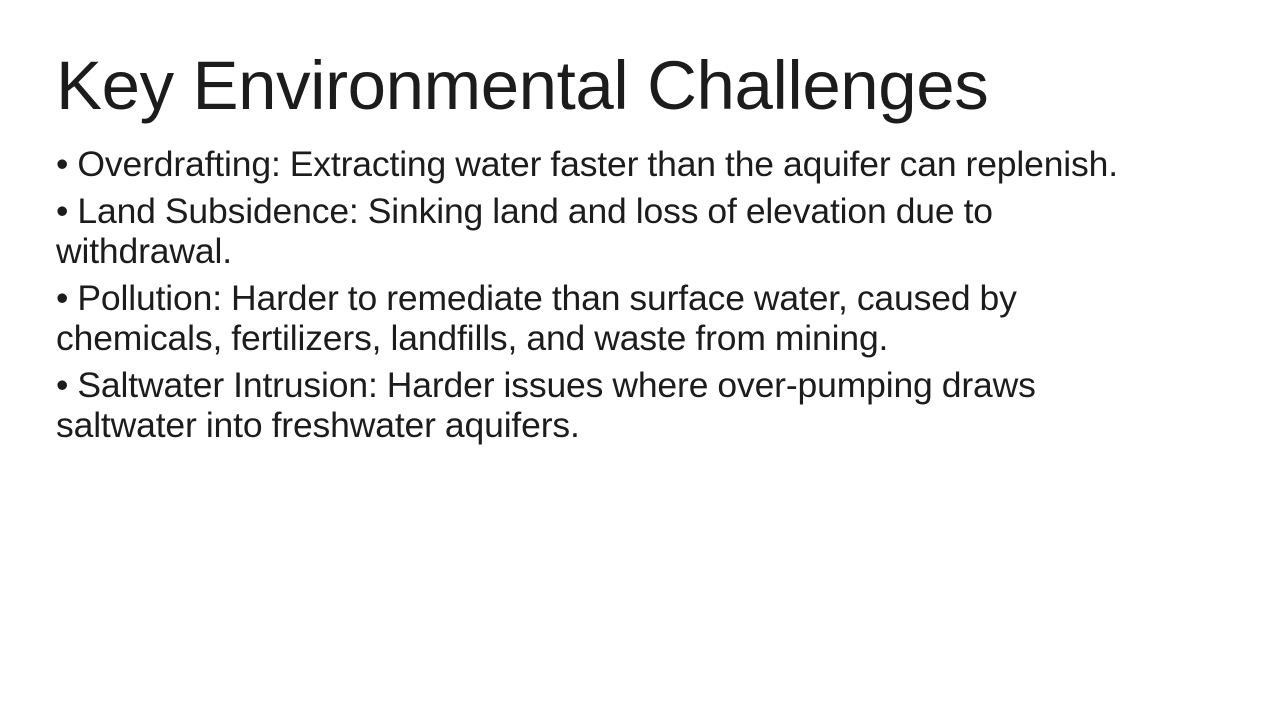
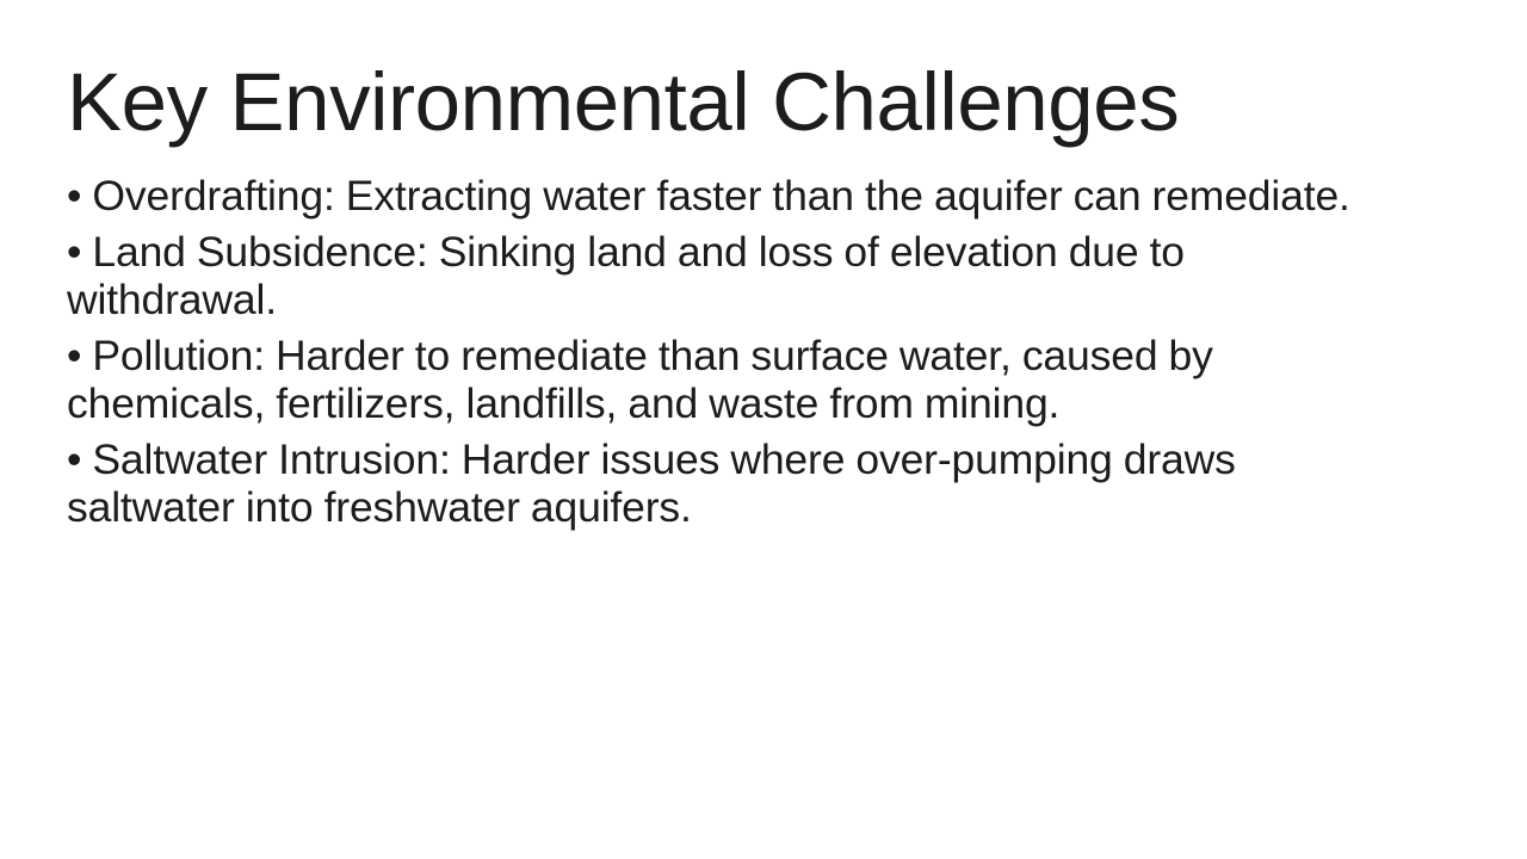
  Key Environmental Challenges
- • Overdrafting: Extracting water faster than the aquifer can replenish.
+ • Overdrafting: Extracting water faster than the aquifer can remediate.
  • Land Subsidence: Sinking land and loss of elevation due to withdrawal.
  • Pollution: Harder to remediate than surface water, caused by chemicals, fertilizers, landfills, and waste from mining.
  • Saltwater Intrusion: Harder issues where over-pumping draws saltwater into freshwater aquifers.
